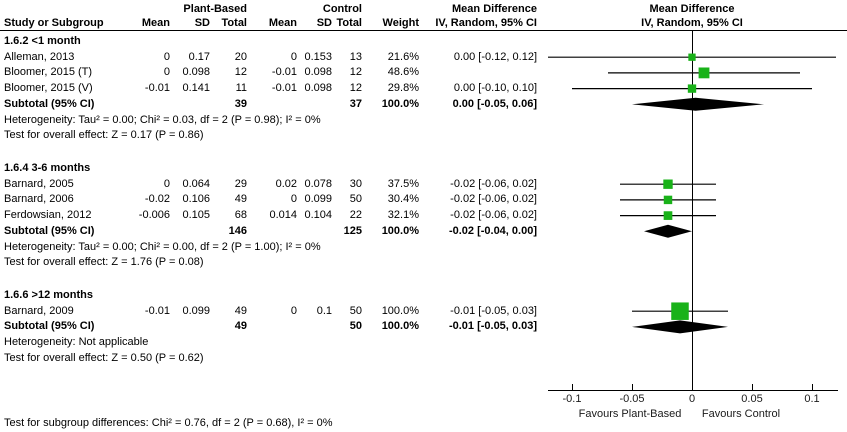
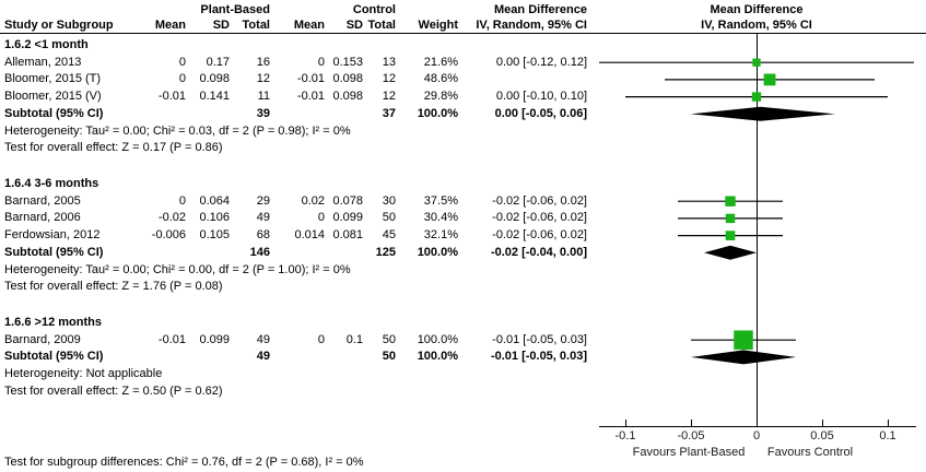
  Plant-Based
  Control
  Mean Difference
  Study or Subgroup
  Mean
  SD
  Total
  Mean
  SD
  Total
  Weight
  IV, Random, 95% CI
  Mean Difference
  IV, Random, 95% CI
  1.6.2 <1 month
  Alleman, 2013
  0
  0.17
- 20
+ 16
  0
  0.153
  13
  21.6%
  0.00 [-0.12, 0.12]
  Bloomer, 2015 (T)
  0
  0.098
  12
  -0.01
  0.098
  12
  48.6%
  Bloomer, 2015 (V)
  -0.01
  0.141
  11
  -0.01
  0.098
  12
  29.8%
  0.00 [-0.10, 0.10]
  Subtotal (95% CI)
  39
  37
  100.0%
  0.00 [-0.05, 0.06]
  Heterogeneity: Tau² = 0.00; Chi² = 0.03, df = 2 (P = 0.98); I² = 0%
  Test for overall effect: Z = 0.17 (P = 0.86)
  1.6.4 3-6 months
  Barnard, 2005
  0
  0.064
  29
  0.02
  0.078
  30
  37.5%
  -0.02 [-0.06, 0.02]
  Barnard, 2006
  -0.02
  0.106
  49
  0
  0.099
  50
  30.4%
  -0.02 [-0.06, 0.02]
  Ferdowsian, 2012
  -0.006
  0.105
  68
  0.014
- 0.104
+ 0.081
- 22
+ 45
  32.1%
  -0.02 [-0.06, 0.02]
  Subtotal (95% CI)
  146
  125
  100.0%
  -0.02 [-0.04, 0.00]
  Heterogeneity: Tau² = 0.00; Chi² = 0.00, df = 2 (P = 1.00); I² = 0%
  Test for overall effect: Z = 1.76 (P = 0.08)
  1.6.6 >12 months
  Barnard, 2009
  -0.01
  0.099
  49
  0
  0.1
  50
  100.0%
  -0.01 [-0.05, 0.03]
  Subtotal (95% CI)
  49
  50
  100.0%
  -0.01 [-0.05, 0.03]
  Heterogeneity: Not applicable
  Test for overall effect: Z = 0.50 (P = 0.62)
  -0.1
  -0.05
  0
  0.05
  0.1
  Favours Plant-Based
  Favours Control
  Test for subgroup differences: Chi² = 0.76, df = 2 (P = 0.68), I² = 0%
